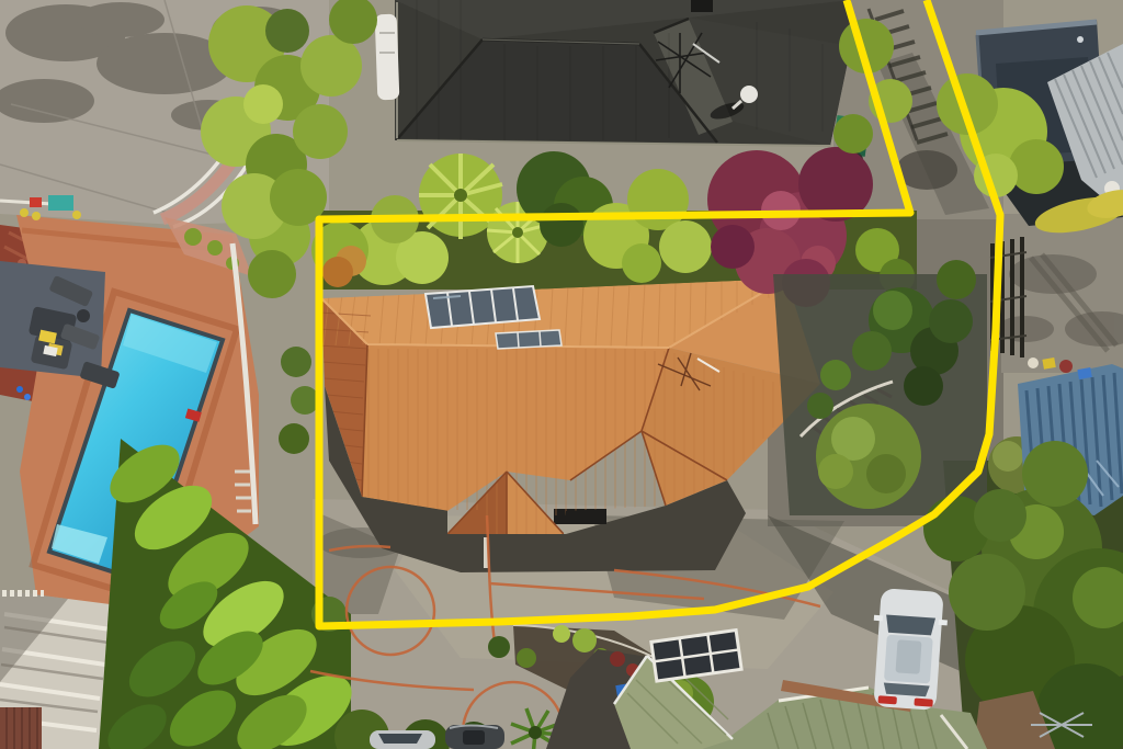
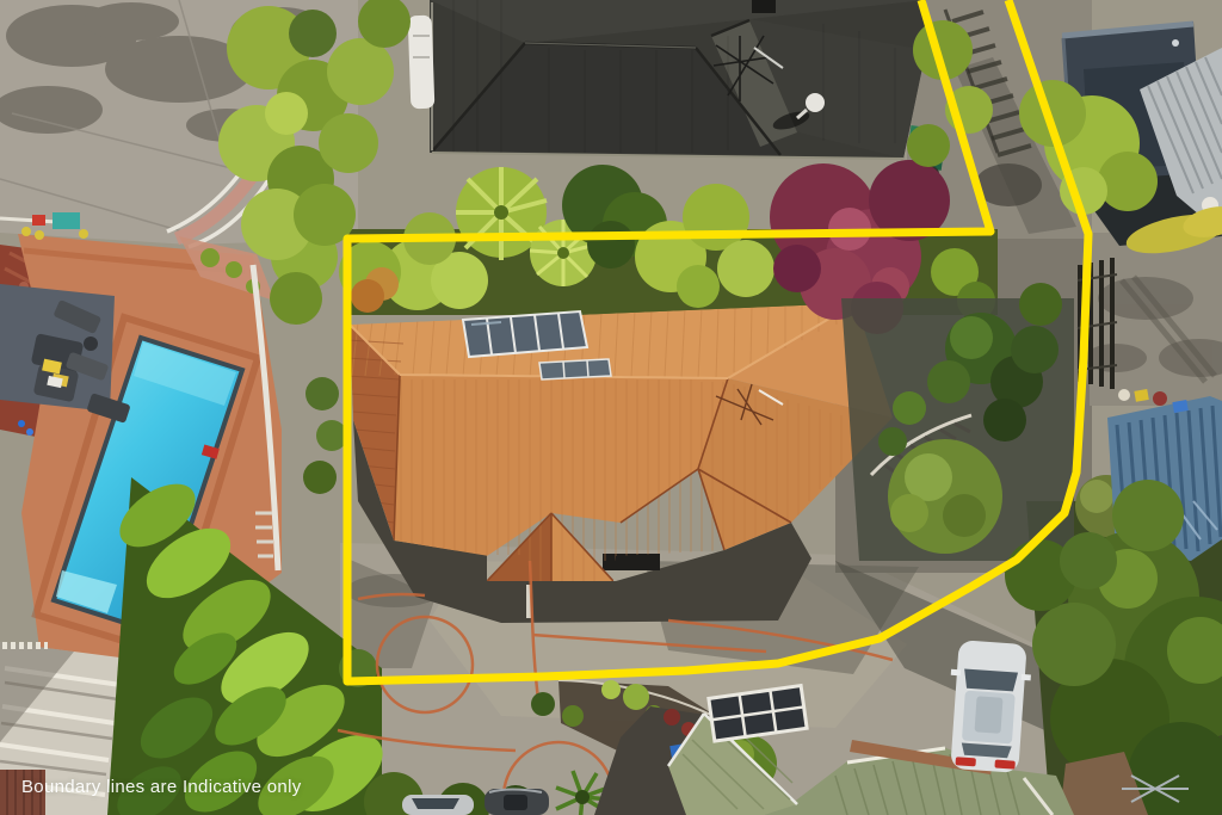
+ Boundary lines are Indicative only
